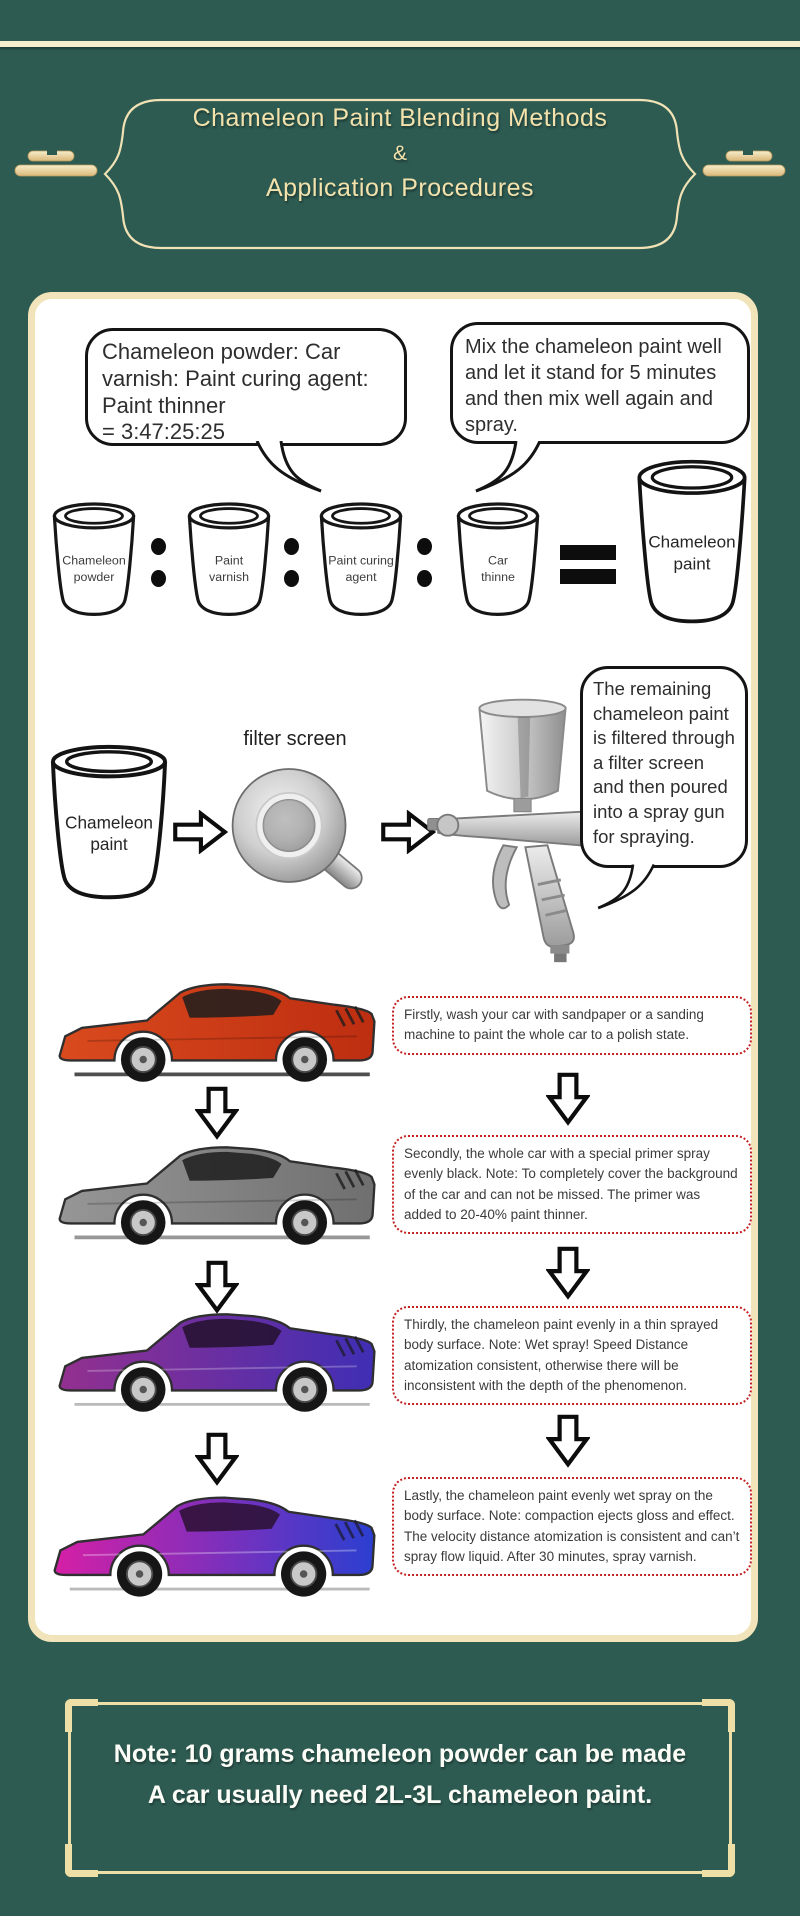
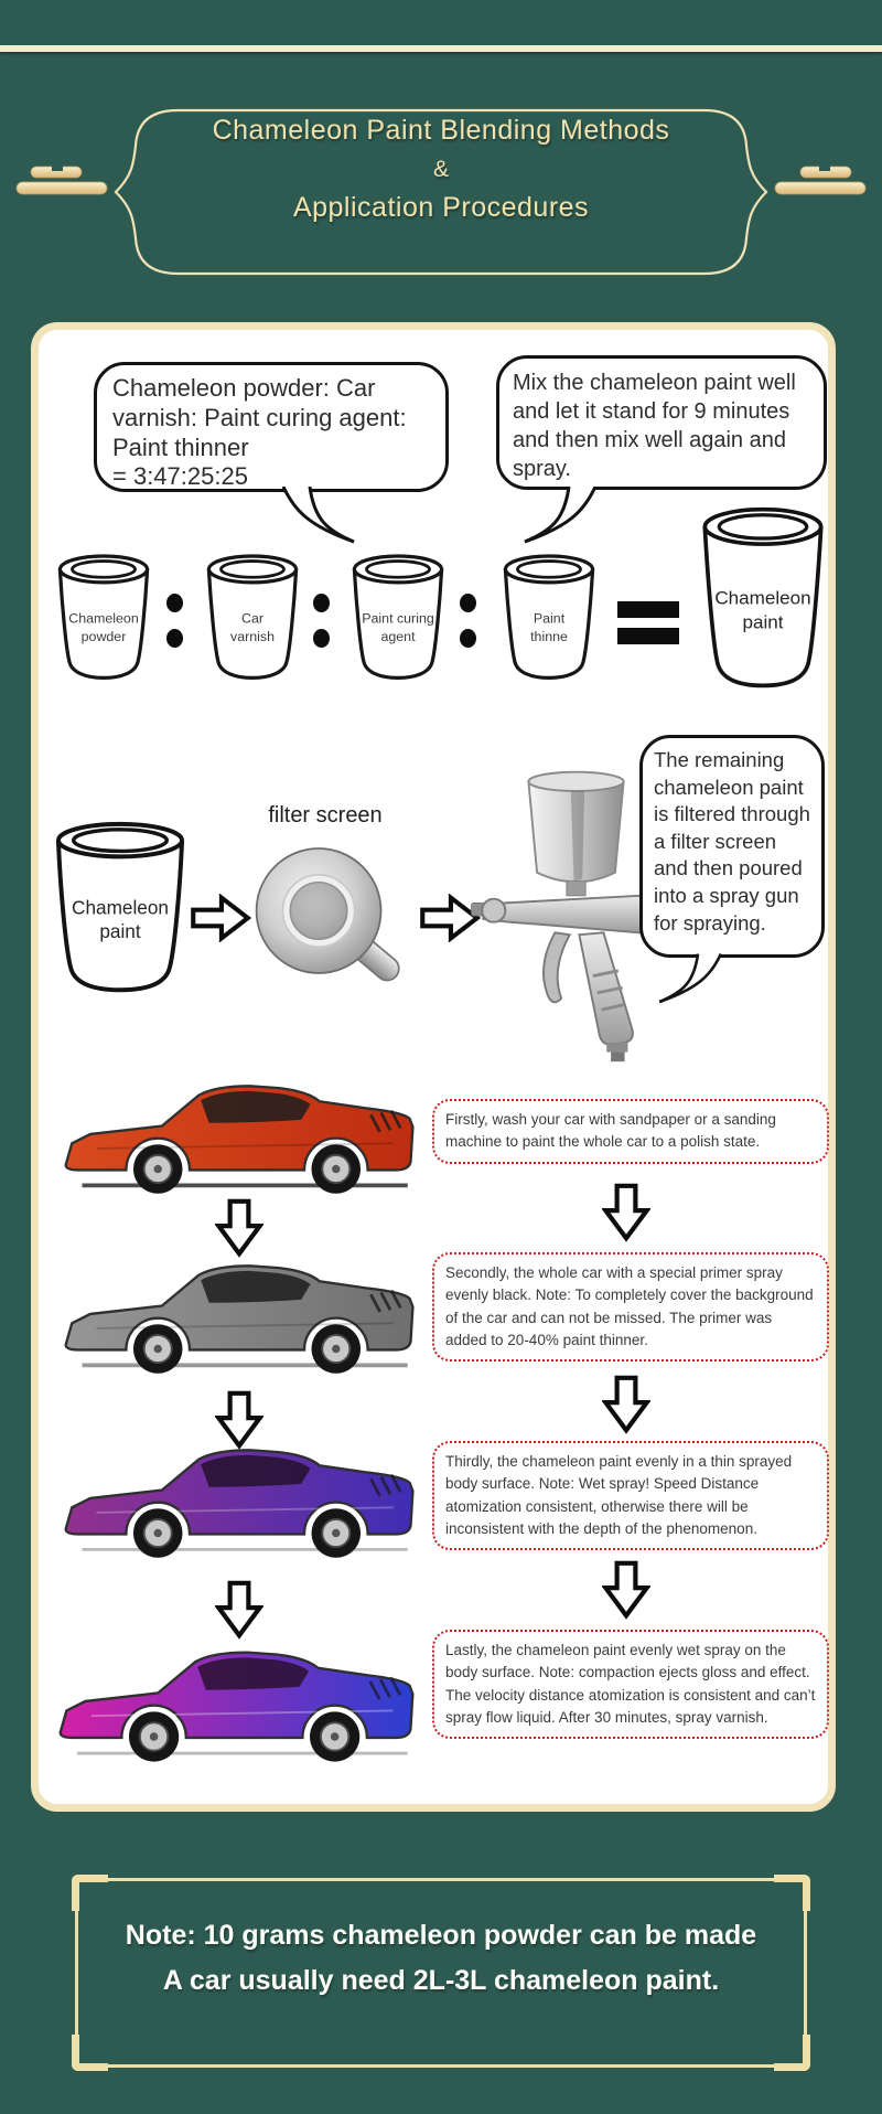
  Chameleon Paint Blending Methods
  &
  Application Procedures
  Chameleon powder: Car varnish: Paint curing agent: Paint thinner
  = 3:47:25:25
- Mix the chameleon paint well and let it stand for 5 minutes and then mix well again and spray.
+ Mix the chameleon paint well and let it stand for 9 minutes and then mix well again and spray.
  Chameleon
  powder
- Paint
+ Car
  varnish
  Paint curing
  agent
- Car
+ Paint
  thinne
  Chameleon
  paint
  Chameleon
  paint
  filter screen
  The remaining chameleon paint is filtered through a filter screen and then poured into a spray gun for spraying.
  Firstly, wash your car with sandpaper or a sanding machine to paint the whole car to a polish state.
  Secondly, the whole car with a special primer spray evenly black. Note: To completely cover the background of the car and can not be missed. The primer was added to 20-40% paint thinner.
  Thirdly, the chameleon paint evenly in a thin sprayed body surface. Note: Wet spray! Speed Distance atomization consistent, otherwise there will be inconsistent with the depth of the phenomenon.
  Lastly, the chameleon paint evenly wet spray on the body surface. Note: compaction ejects gloss and effect. The velocity distance atomization is consistent and can’t spray flow liquid. After 30 minutes, spray varnish.
  Note: 10 grams chameleon powder can be made
  A car usually need 2L-3L chameleon paint.
